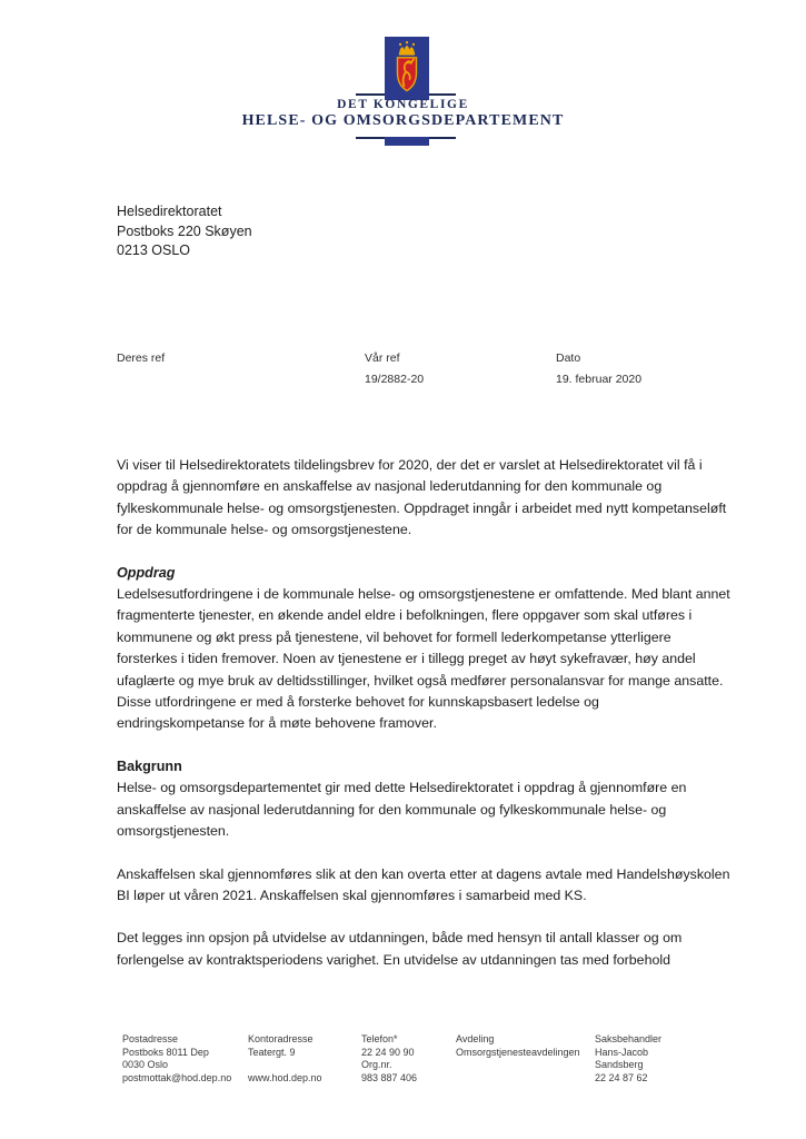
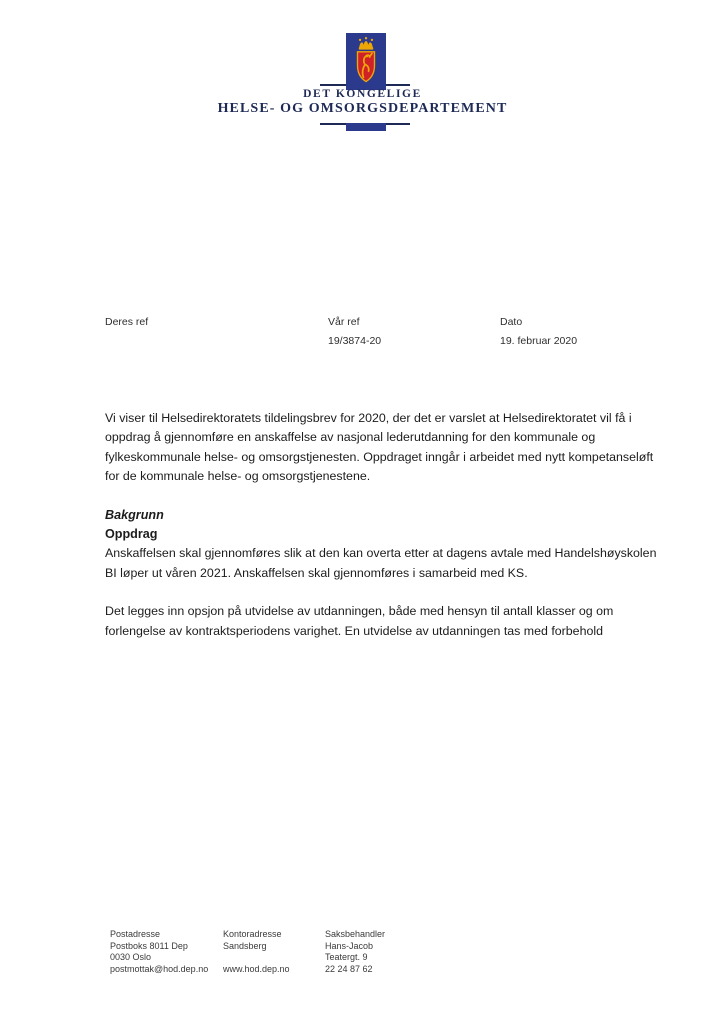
  DET KONGELIGE
  HELSE- OG OMSORGSDEPARTEMENT
- Helsedirektoratet
- Postboks 220 Skøyen
- 0213 OSLO
  Deres ref
  Vår ref
  Dato
- 19/2882-20
+ 19/3874-20
  19. februar 2020
  Vi viser til Helsedirektoratets tildelingsbrev for 2020, der det er varslet at Helsedirektoratet vil få i oppdrag å gjennomføre en anskaffelse av nasjonal lederutdanning for den kommunale og fylkeskommunale helse- og omsorgstjenesten. Oppdraget inngår i arbeidet med nytt kompetanseløft for de kommunale helse- og omsorgstjenestene.
- Oppdrag
+ Bakgrunn
- Ledelsesutfordringene i de kommunale helse- og omsorgstjenestene er omfattende. Med blant annet fragmenterte tjenester, en økende andel eldre i befolkningen, flere oppgaver som skal utføres i kommunene og økt press på tjenestene, vil behovet for formell lederkompetanse ytterligere forsterkes i tiden fremover. Noen av tjenestene er i tillegg preget av høyt sykefravær, høy andel ufaglærte og mye bruk av deltidsstillinger, hvilket også medfører personalansvar for mange ansatte. Disse utfordringene er med å forsterke behovet for kunnskapsbasert ledelse og endringskompetanse for å møte behovene framover.
- Bakgrunn
+ Oppdrag
- Helse- og omsorgsdepartementet gir med dette Helsedirektoratet i oppdrag å gjennomføre en anskaffelse av nasjonal lederutdanning for den kommunale og fylkeskommunale helse- og omsorgstjenesten.
  Anskaffelsen skal gjennomføres slik at den kan overta etter at dagens avtale med Handelshøyskolen BI løper ut våren 2021. Anskaffelsen skal gjennomføres i samarbeid med KS.
  Det legges inn opsjon på utvidelse av utdanningen, både med hensyn til antall klasser og om forlengelse av kontraktsperiodens varighet. En utvidelse av utdanningen tas med forbehold
  Postadresse
  Postboks 8011 Dep
  0030 Oslo
  postmottak@hod.dep.no
  Kontoradresse
- Teatergt. 9
+ Sandsberg
  www.hod.dep.no
- Telefon*
- 22 24 90 90
- Org.nr.
- 983 887 406
- Avdeling
- Omsorgstjenesteavdelingen
  Saksbehandler
  Hans-Jacob
- Sandsberg
+ Teatergt. 9
  22 24 87 62
